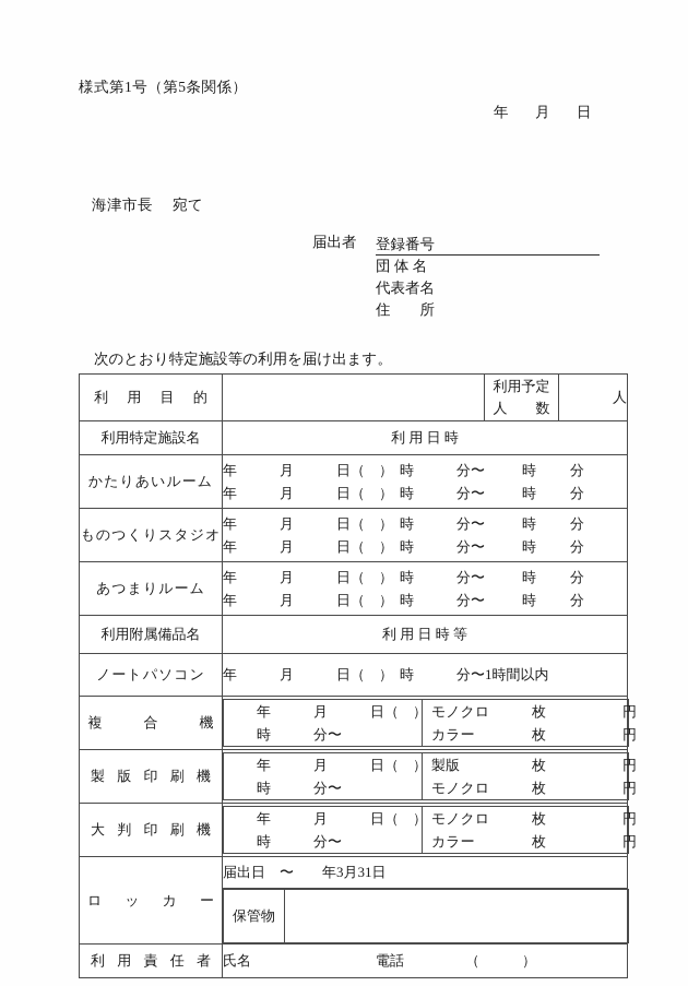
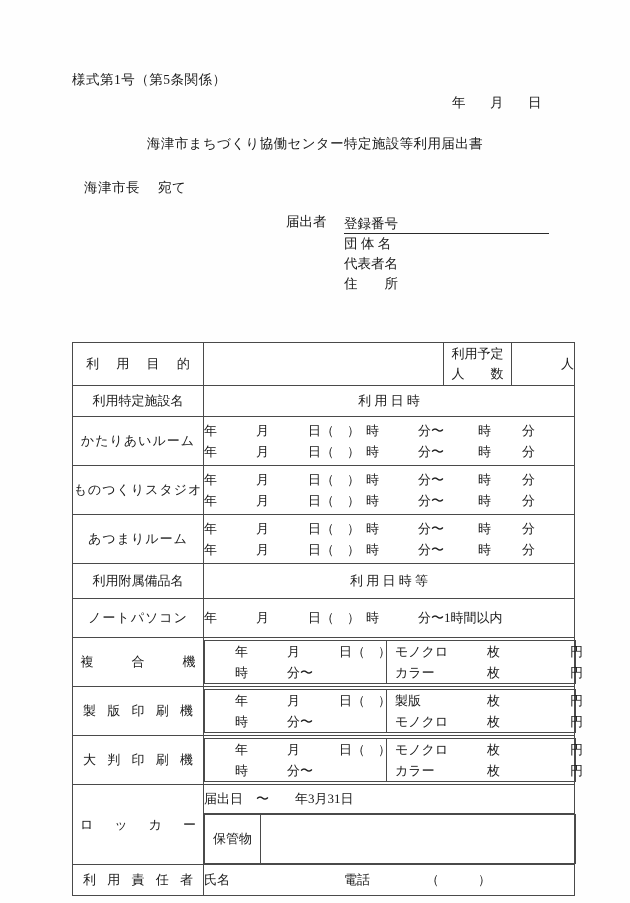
  様式第1号（第5条関係）
  年 月 日
+ 海津市まちづくり協働センター特定施設等利用届出書
  海津市長 宛て
  届出者
  登録番号
  団 体 名
  代表者名
  住 所
- 次のとおり特定施設等の利用を届け出ます。
  利 用 目 的		利用予定 人 数	人
  利用特定施設名	利 用 日 時
  かたりあいルーム	年 月 日（ ） 時 分〜 時 分 年 月 日（ ） 時 分〜 時 分
  ものつくりスタジオ	年 月 日（ ） 時 分〜 時 分 年 月 日（ ） 時 分〜 時 分
  あつまりルーム	年 月 日（ ） 時 分〜 時 分 年 月 日（ ） 時 分〜 時 分
  利用附属備品名	利 用 日 時 等
  ノートパソコン	年 月 日（ ） 時 分〜1時間以内
  複 合 機
  年 月 日（ ） 時 分〜	モノクロ 枚 円 カラー 枚 円
  製 版 印 刷 機
  年 月 日（ ） 時 分〜	製版 枚 円 モノクロ 枚 円
  大 判 印 刷 機
  年 月 日（ ） 時 分〜	モノクロ 枚 円 カラー 枚 円
  ロ ッ カ ー	届出日 〜 年3月31日
  保管物
  利 用 責 任 者	氏名 電話 （ ）
